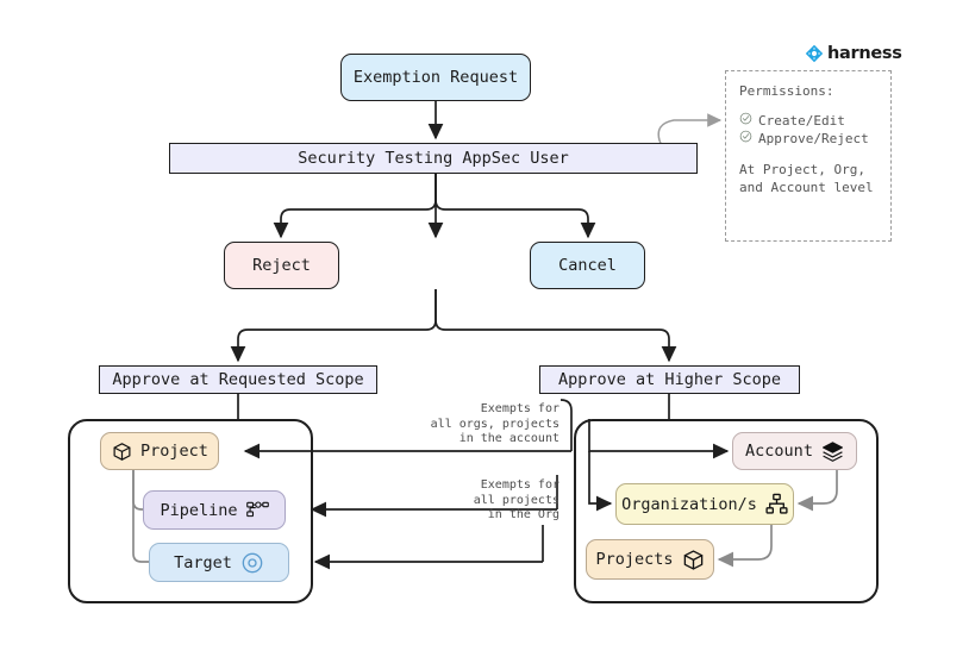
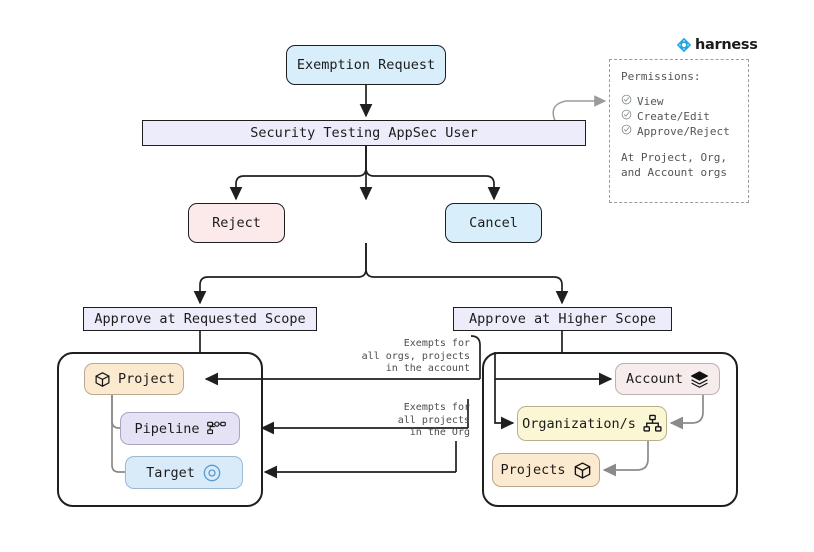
  Exemption Request
  Security Testing AppSec User
  Reject
  Cancel
  Approve at Requested Scope
  Approve at Higher Scope
  Project
  Pipeline
  Target
  Account
  Organization/s
  Projects
  Exempts for
  all orgs, projects
  in the account
  Exempts for
  all projects
  in the Org
  Permissions:
+ View
  Create/Edit
  Approve/Reject
- At Project, Org, and Account level
+ At Project, Org, and Account orgs
  harness
